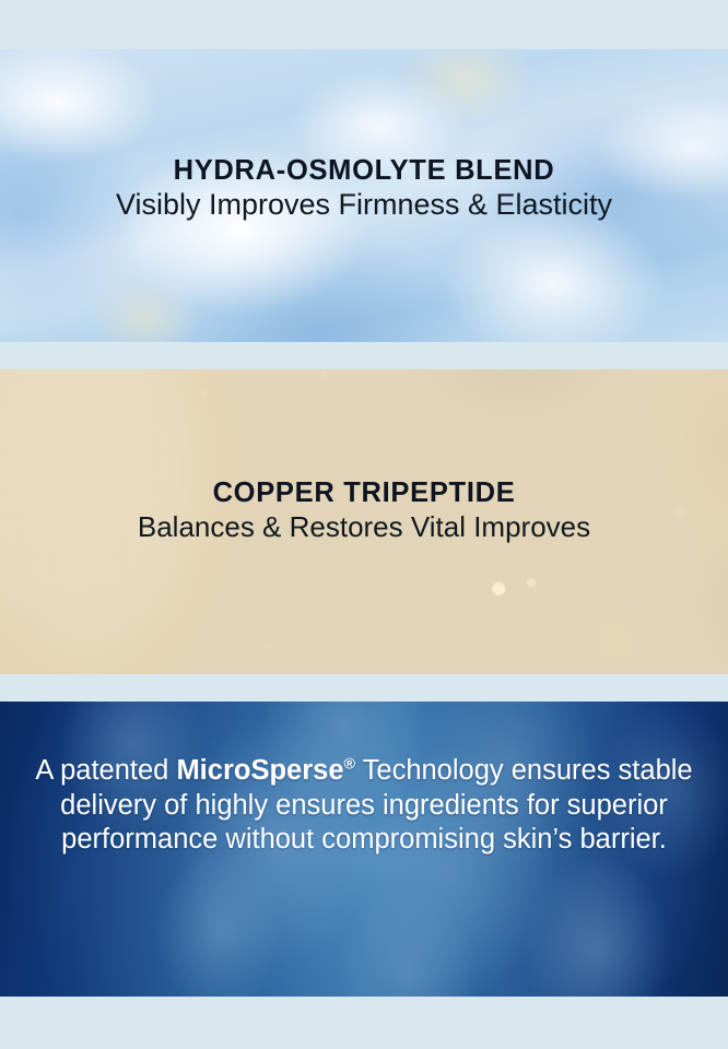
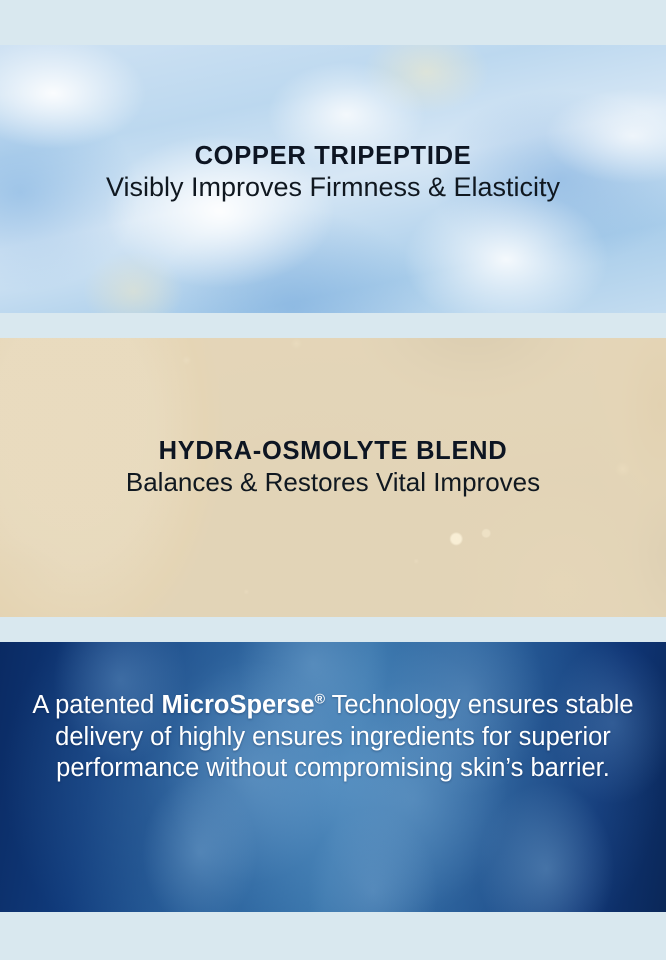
- HYDRA-OSMOLYTE BLEND
+ COPPER TRIPEPTIDE
  Visibly Improves Firmness & Elasticity
- COPPER TRIPEPTIDE
+ HYDRA-OSMOLYTE BLEND
  Balances & Restores Vital Improves
  A patented MicroSperse® Technology ensures stable delivery of highly ensures ingredients for superior performance without compromising skin’s barrier.
